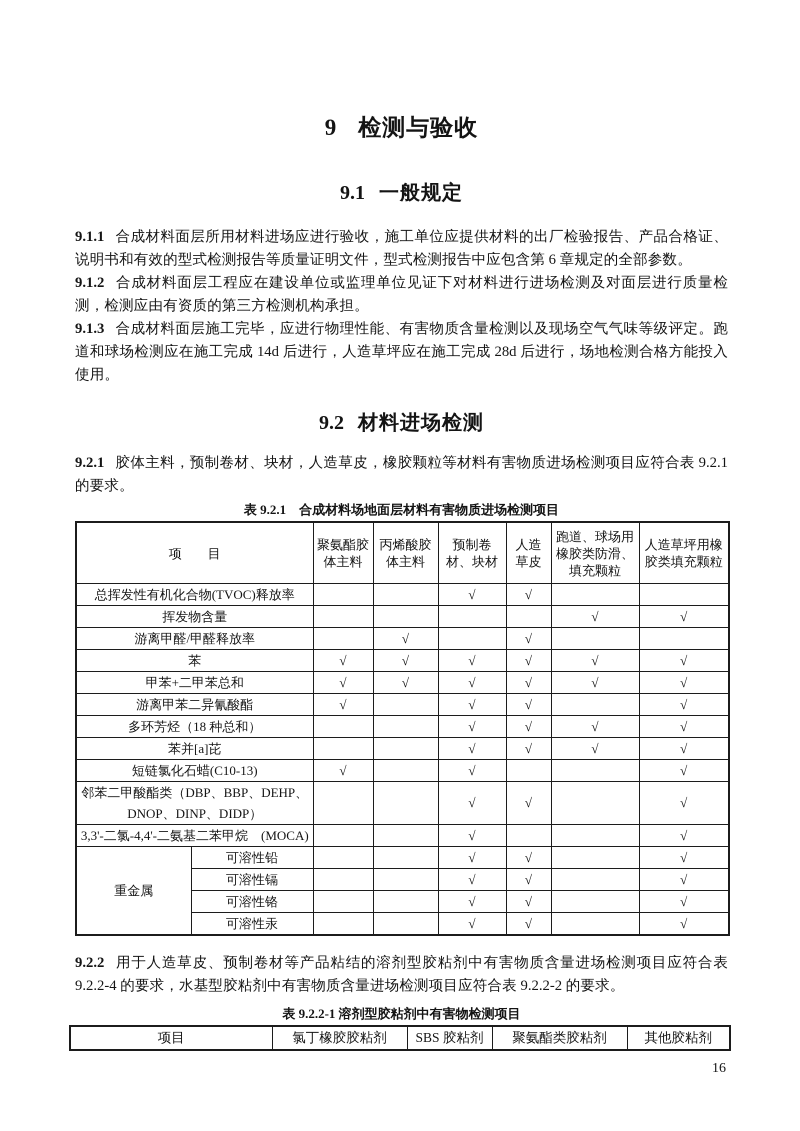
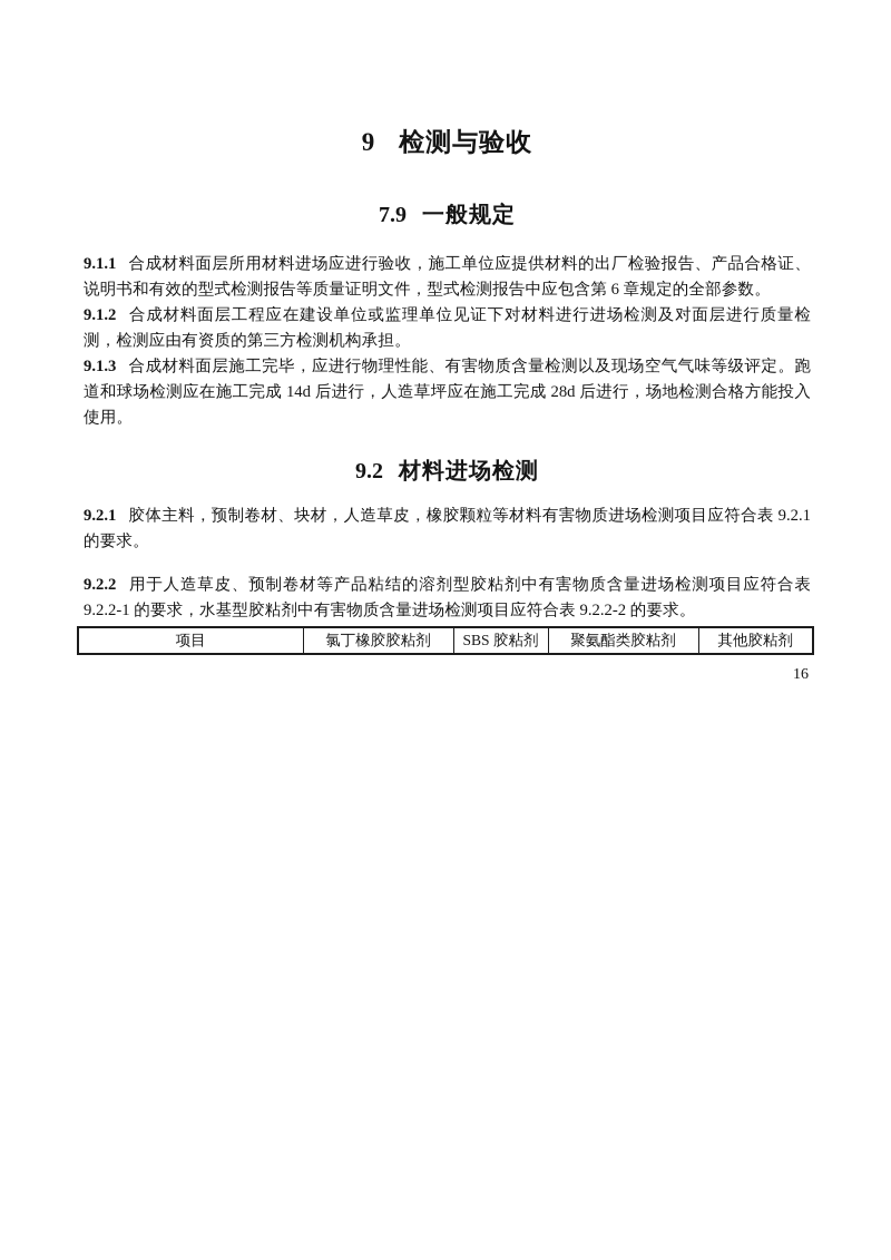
  9 检测与验收
- 9.1 一般规定
+ 7.9 一般规定
  9.1.1 合成材料面层所用材料进场应进行验收，施工单位应提供材料的出厂检验报告、产品合格证、说明书和有效的型式检测报告等质量证明文件，型式检测报告中应包含第 6 章规定的全部参数。
  9.1.2 合成材料面层工程应在建设单位或监理单位见证下对材料进行进场检测及对面层进行质量检测，检测应由有资质的第三方检测机构承担。
  9.1.3 合成材料面层施工完毕，应进行物理性能、有害物质含量检测以及现场空气气味等级评定。跑道和球场检测应在施工完成 14d 后进行，人造草坪应在施工完成 28d 后进行，场地检测合格方能投入使用。
  9.2 材料进场检测
  9.2.1 胶体主料，预制卷材、块材，人造草皮，橡胶颗粒等材料有害物质进场检测项目应符合表 9.2.1 的要求。
- 表 9.2.1 合成材料场地面层材料有害物质进场检测项目
- 项 目	聚氨酯胶体主料	丙烯酸胶体主料	预制卷材、块材	人造草皮	跑道、球场用橡胶类防滑、填充颗粒	人造草坪用橡胶类填充颗粒
- 总挥发性有机化合物(TVOC)释放率			√	√
- 挥发物含量					√	√
- 游离甲醛/甲醛释放率		√		√
- 苯	√	√	√	√	√	√
- 甲苯+二甲苯总和	√	√	√	√	√	√
- 游离甲苯二异氰酸酯	√		√	√		√
- 多环芳烃（18 种总和）			√	√	√	√
- 苯并[a]芘			√	√	√	√
- 短链氯化石蜡(C10-13)	√		√			√
- 邻苯二甲酸酯类（DBP、BBP、DEHP、DNOP、DINP、DIDP）			√	√		√
- 3,3'-二氯-4,4'-二氨基二苯甲烷 (MOCA)			√			√
- 重金属	可溶性铅			√	√		√
- 可溶性镉			√	√		√
- 可溶性铬			√	√		√
- 可溶性汞			√	√		√
- 9.2.2 用于人造草皮、预制卷材等产品粘结的溶剂型胶粘剂中有害物质含量进场检测项目应符合表 9.2.2-4 的要求，水基型胶粘剂中有害物质含量进场检测项目应符合表 9.2.2-2 的要求。
+ 9.2.2 用于人造草皮、预制卷材等产品粘结的溶剂型胶粘剂中有害物质含量进场检测项目应符合表 9.2.2-1 的要求，水基型胶粘剂中有害物质含量进场检测项目应符合表 9.2.2-2 的要求。
- 表 9.2.2-1 溶剂型胶粘剂中有害物检测项目
  项目	氯丁橡胶胶粘剂	SBS 胶粘剂	聚氨酯类胶粘剂	其他胶粘剂
  16
